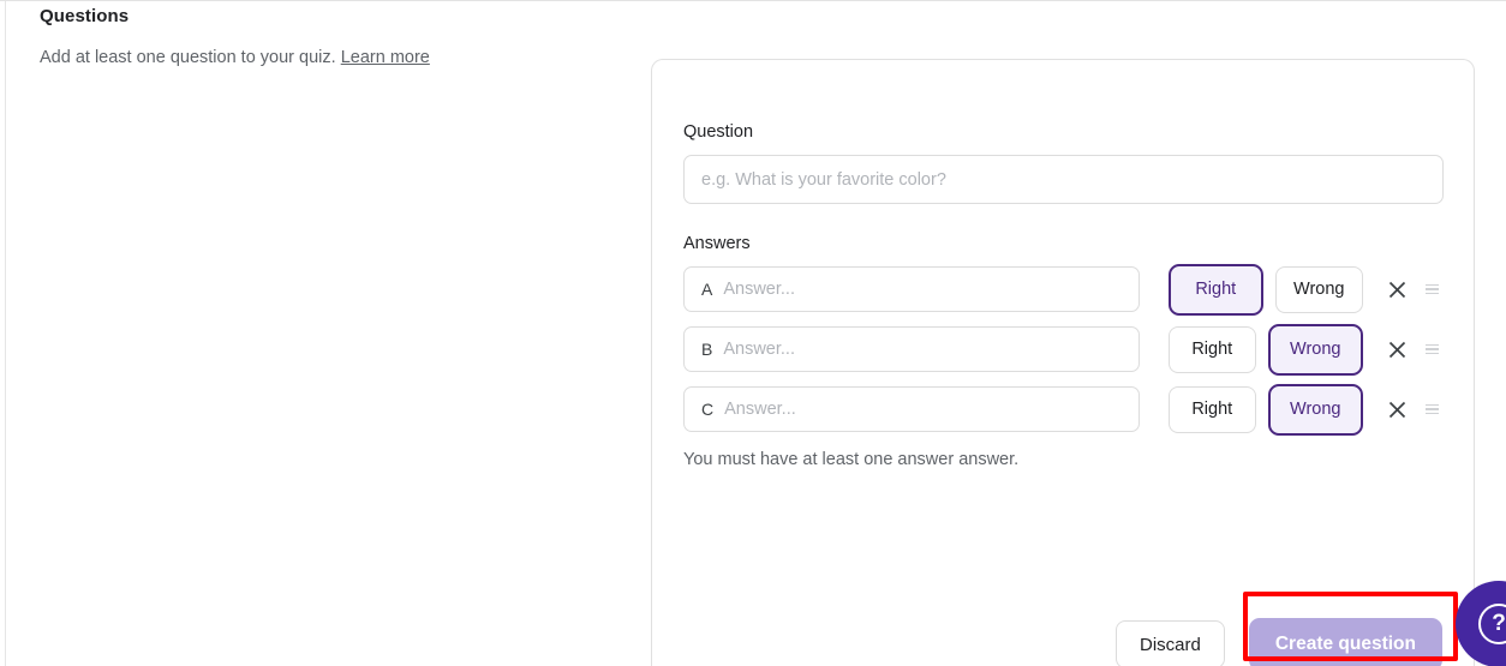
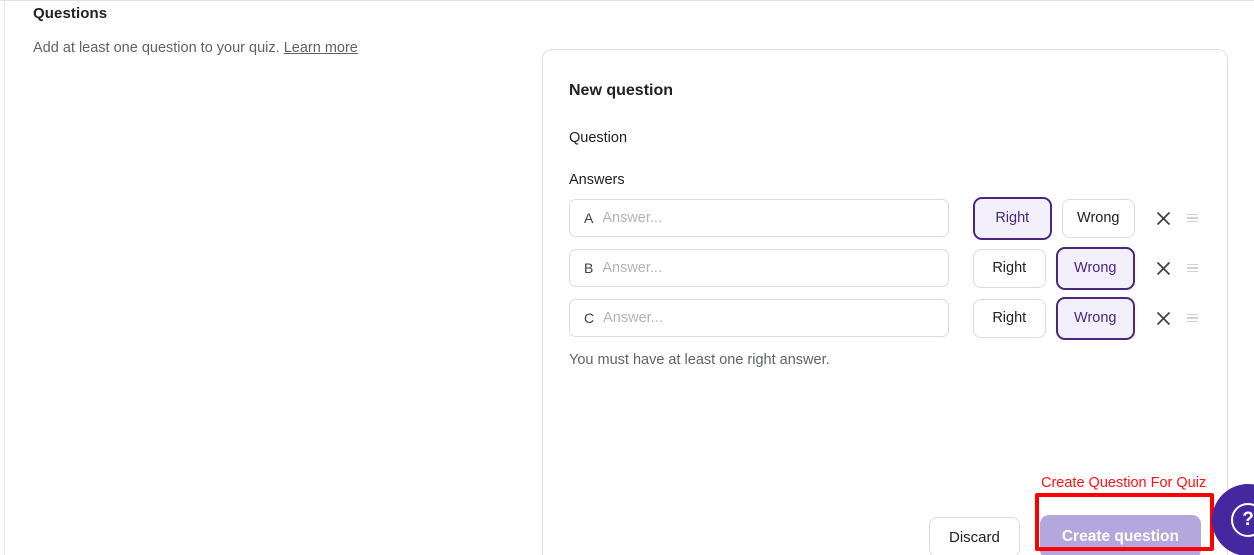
  Questions
  Add at least one question to your quiz. Learn more
+ New question
  Question
- e.g. What is your favorite color?
  Answers
  A
  Answer...
  Right
  Wrong
  B
  Answer...
  Right
  Wrong
  C
  Answer...
  Right
  Wrong
- You must have at least one answer answer.
+ You must have at least one right answer.
  Discard
  Create question
+ Create Question For Quiz
  ?
